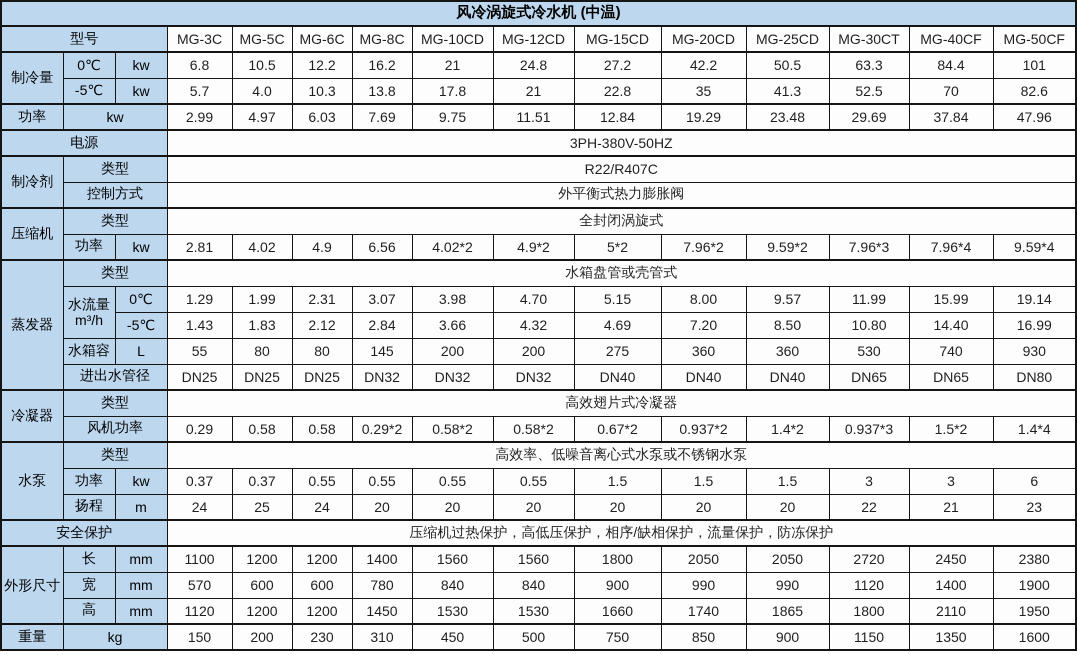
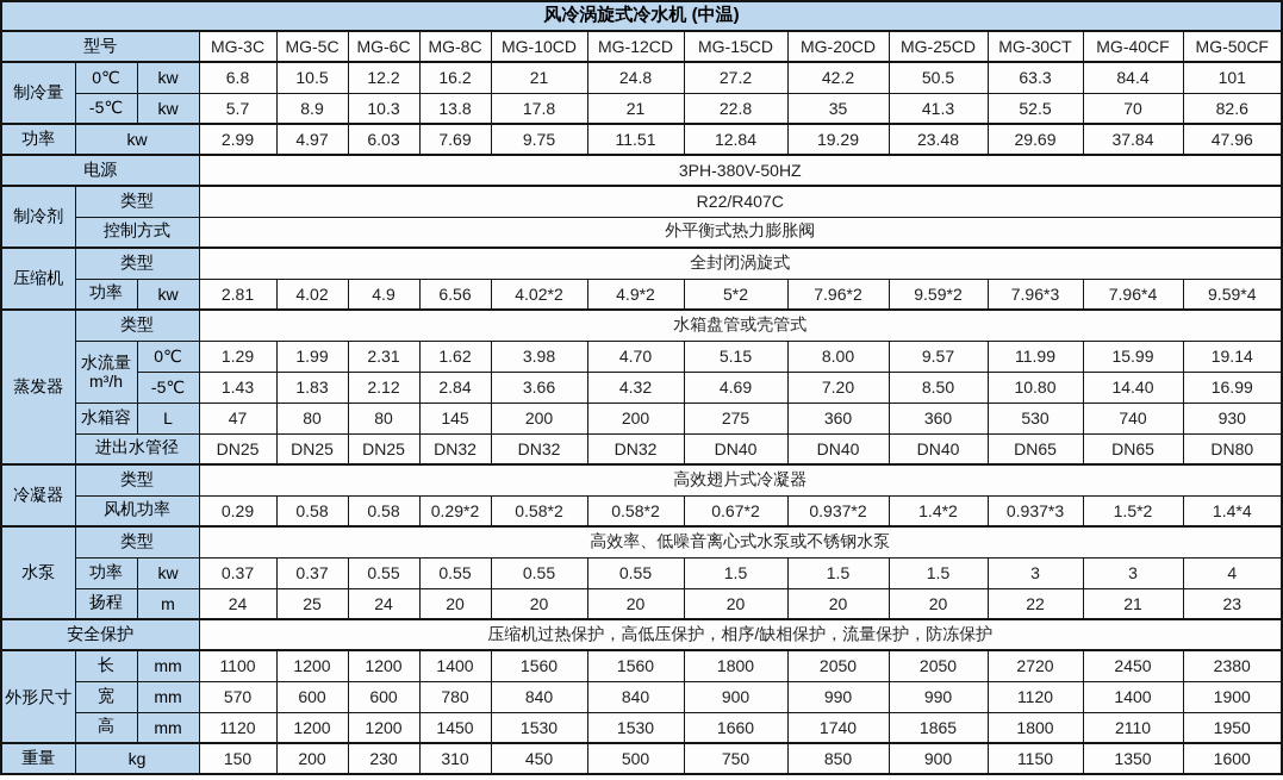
  风冷涡旋式冷水机 (中温)
  型号	MG-3C	MG-5C	MG-6C	MG-8C	MG-10CD	MG-12CD	MG-15CD	MG-20CD	MG-25CD	MG-30CT	MG-40CF	MG-50CF
  制冷量	0℃	kw	6.8	10.5	12.2	16.2	21	24.8	27.2	42.2	50.5	63.3	84.4	101
- -5℃	kw	5.7	4.0	10.3	13.8	17.8	21	22.8	35	41.3	52.5	70	82.6
+ -5℃	kw	5.7	8.9	10.3	13.8	17.8	21	22.8	35	41.3	52.5	70	82.6
  功率	kw	2.99	4.97	6.03	7.69	9.75	11.51	12.84	19.29	23.48	29.69	37.84	47.96
  电源	3PH-380V-50HZ
  制冷剂	类型	R22/R407C
  控制方式	外平衡式热力膨胀阀
  压缩机	类型	全封闭涡旋式
  功率	kw	2.81	4.02	4.9	6.56	4.02*2	4.9*2	5*2	7.96*2	9.59*2	7.96*3	7.96*4	9.59*4
  蒸发器	类型	水箱盘管或壳管式
- 水流量 m³/h	0℃	1.29	1.99	2.31	3.07	3.98	4.70	5.15	8.00	9.57	11.99	15.99	19.14
+ 水流量 m³/h	0℃	1.29	1.99	2.31	1.62	3.98	4.70	5.15	8.00	9.57	11.99	15.99	19.14
  -5℃	1.43	1.83	2.12	2.84	3.66	4.32	4.69	7.20	8.50	10.80	14.40	16.99
- 水箱容	L	55	80	80	145	200	200	275	360	360	530	740	930
+ 水箱容	L	47	80	80	145	200	200	275	360	360	530	740	930
  进出水管径	DN25	DN25	DN25	DN32	DN32	DN32	DN40	DN40	DN40	DN65	DN65	DN80
  冷凝器	类型	高效翅片式冷凝器
  风机功率	0.29	0.58	0.58	0.29*2	0.58*2	0.58*2	0.67*2	0.937*2	1.4*2	0.937*3	1.5*2	1.4*4
  水泵	类型	高效率、低噪音离心式水泵或不锈钢水泵
- 功率	kw	0.37	0.37	0.55	0.55	0.55	0.55	1.5	1.5	1.5	3	3	6
+ 功率	kw	0.37	0.37	0.55	0.55	0.55	0.55	1.5	1.5	1.5	3	3	4
  扬程	m	24	25	24	20	20	20	20	20	20	22	21	23
  安全保护	压缩机过热保护，高低压保护，相序/缺相保护，流量保护，防冻保护
  外形尺寸	长	mm	1100	1200	1200	1400	1560	1560	1800	2050	2050	2720	2450	2380
  宽	mm	570	600	600	780	840	840	900	990	990	1120	1400	1900
  高	mm	1120	1200	1200	1450	1530	1530	1660	1740	1865	1800	2110	1950
  重量	kg	150	200	230	310	450	500	750	850	900	1150	1350	1600
